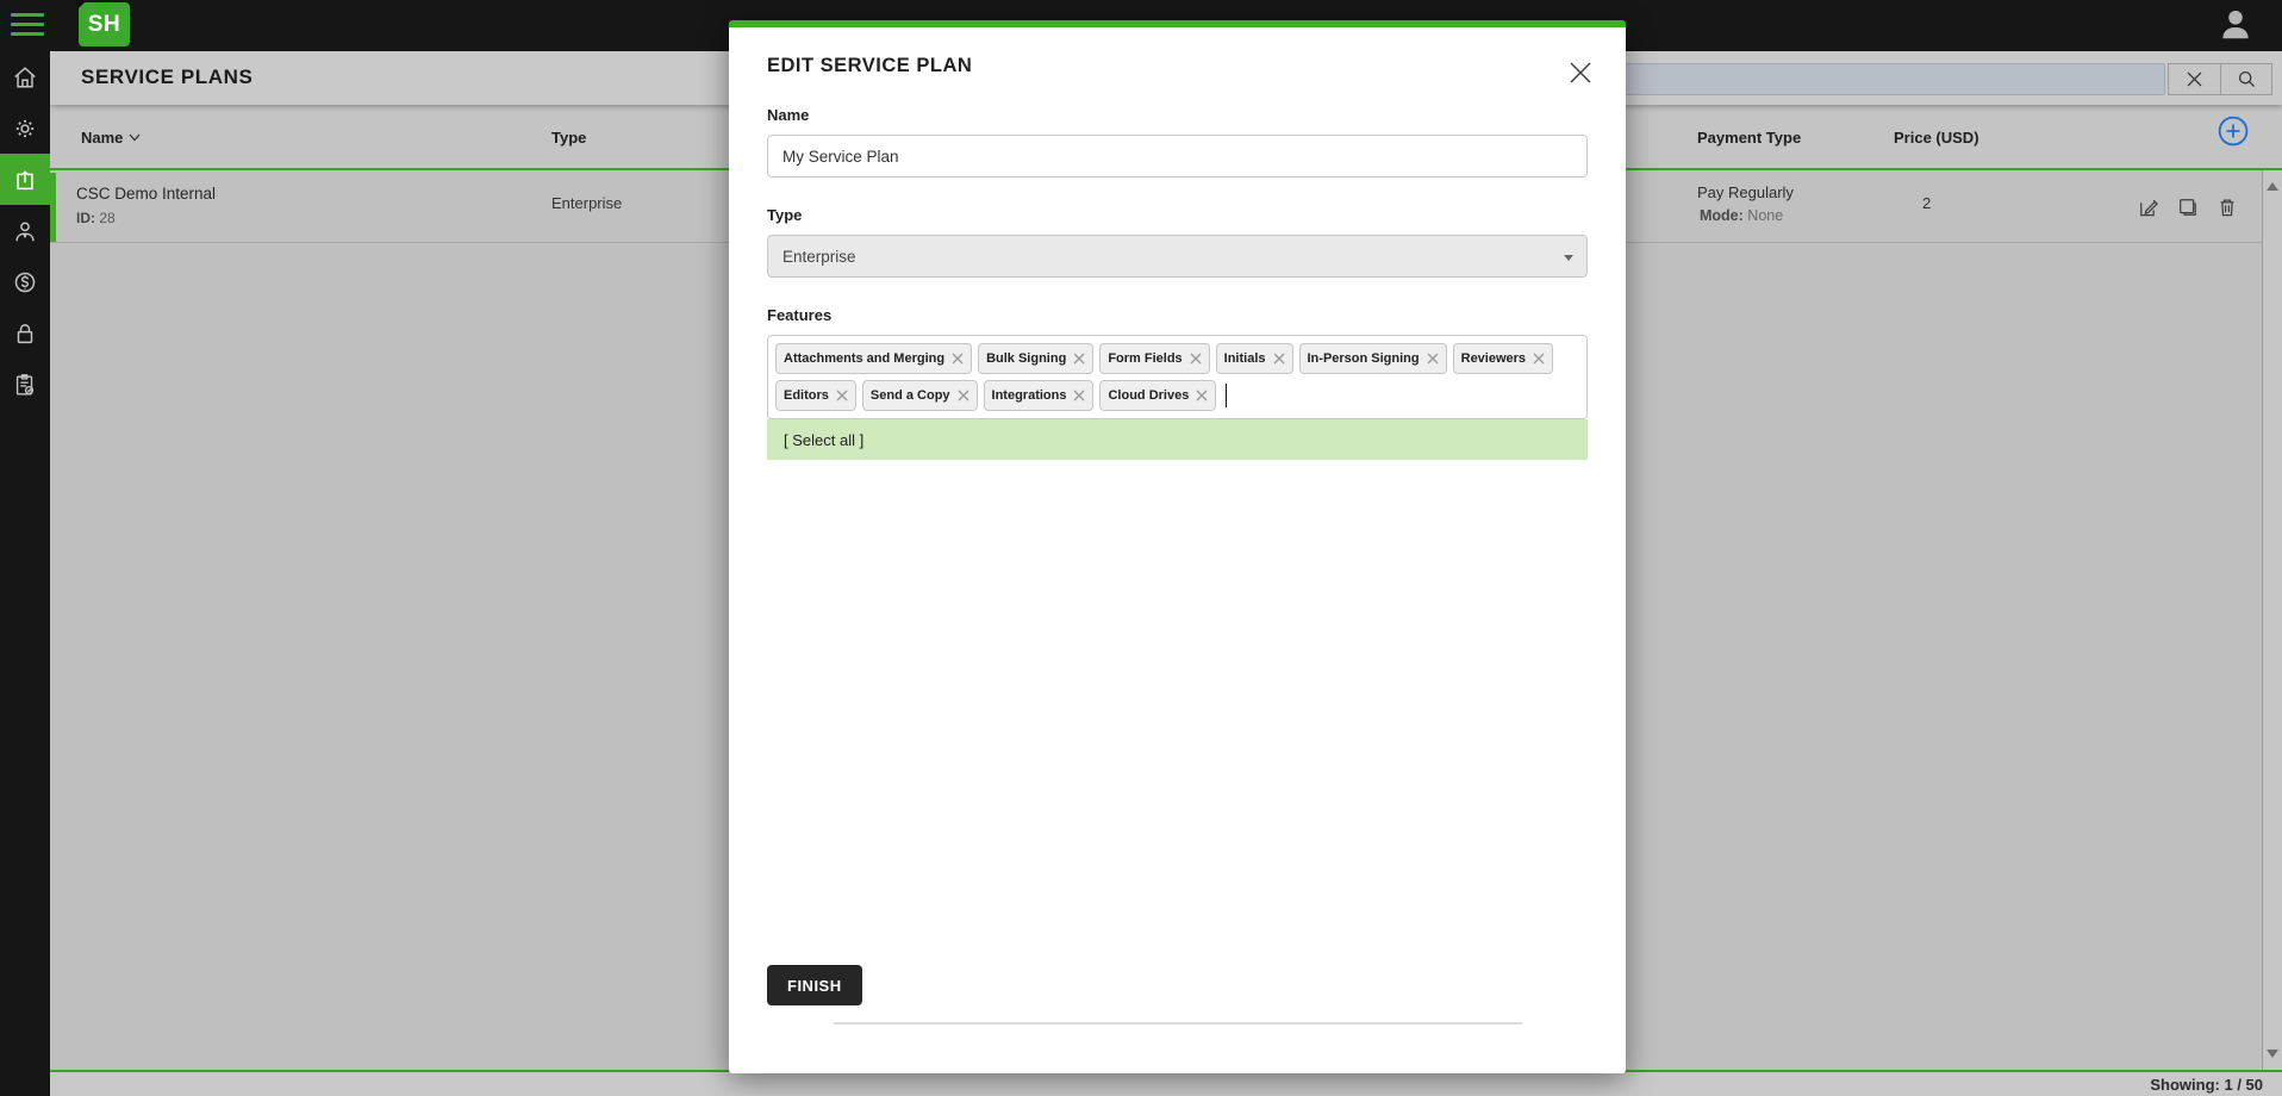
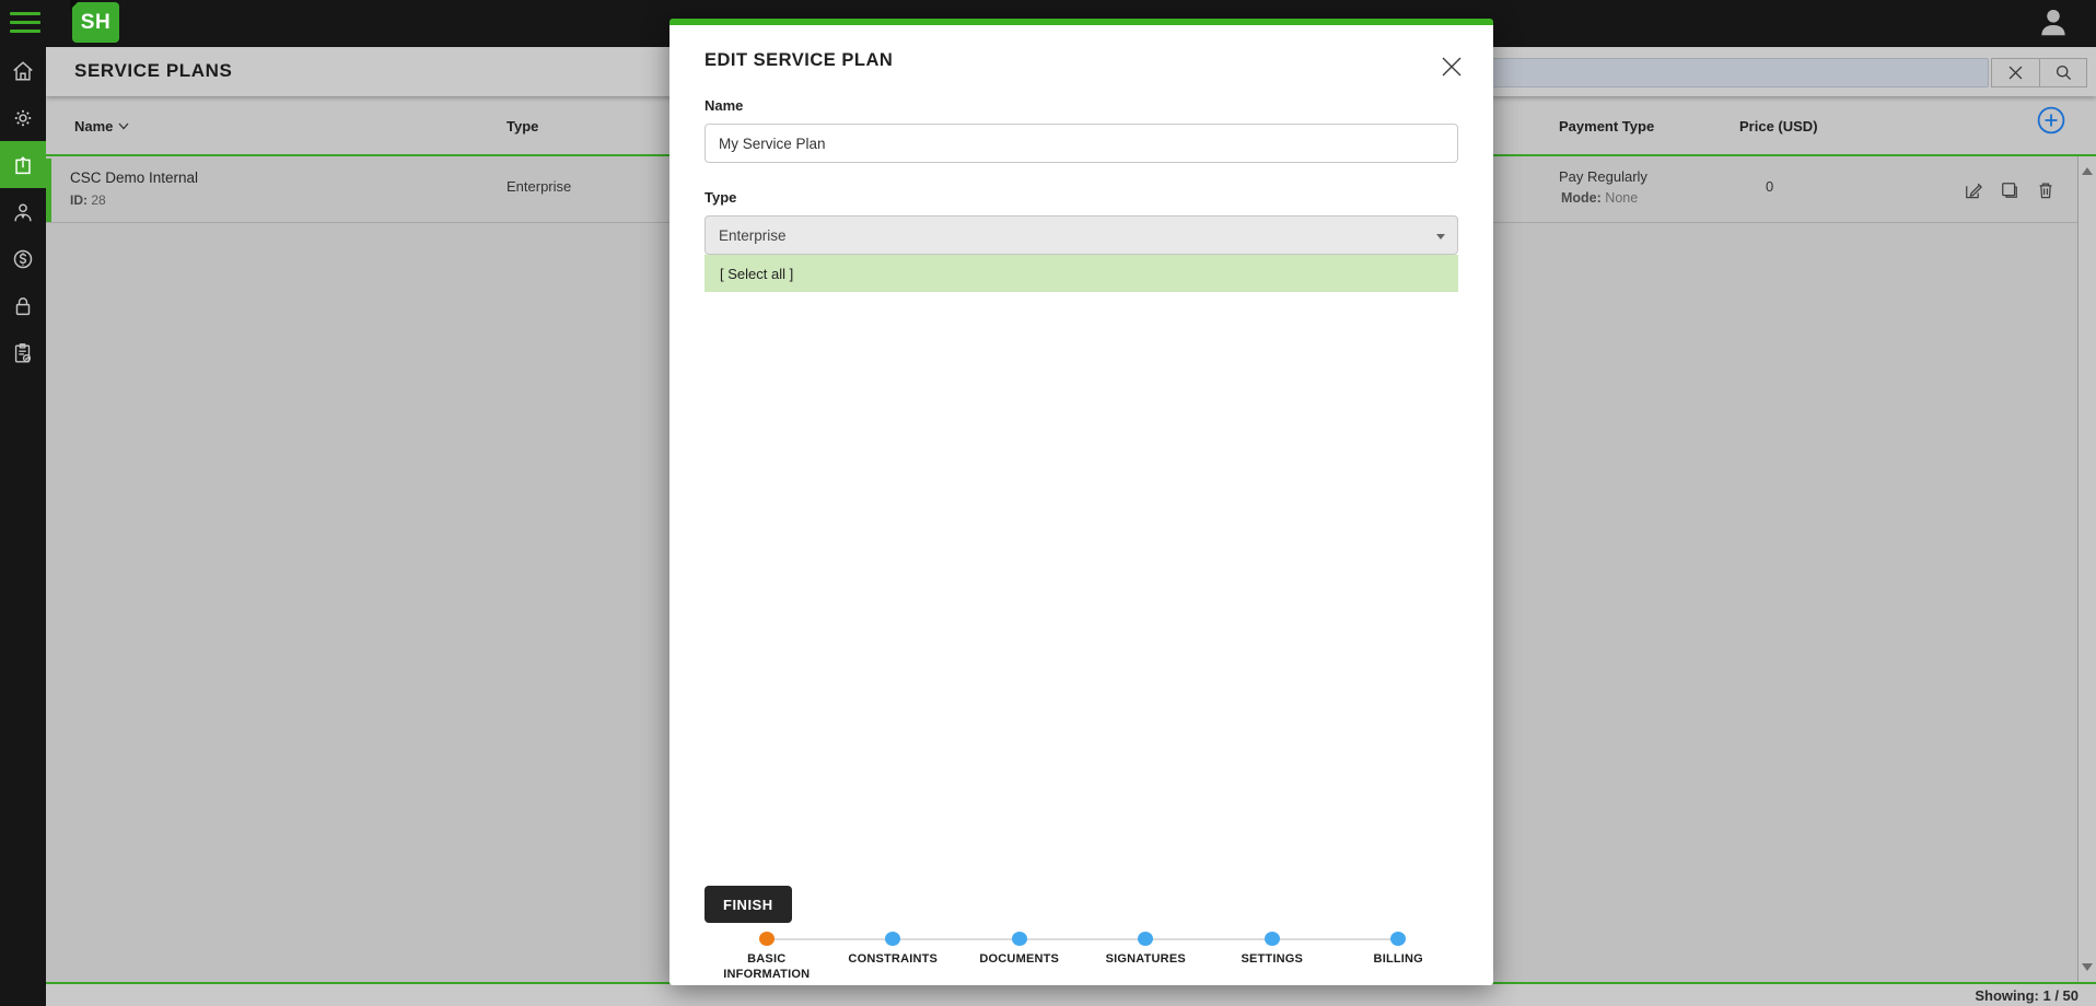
  SH
  SERVICE PLANS
  Name
  Type
  Payment Type
  Price (USD)
  CSC Demo Internal
  ID: 28
  Enterprise
  Pay Regularly
  Mode: None
- 2
+ 0
  Showing: 1 / 50
  EDIT SERVICE PLAN
  Name
  My Service Plan
  Type
  Enterprise
- Features
- Attachments and Merging
- Bulk Signing
- Form Fields
- Initials
- In-Person Signing
- Reviewers
- Editors
- Send a Copy
- Integrations
- Cloud Drives
  [ Select all ]
  FINISH
+ BASIC INFORMATION
+ CONSTRAINTS
+ DOCUMENTS
+ SIGNATURES
+ SETTINGS
+ BILLING
